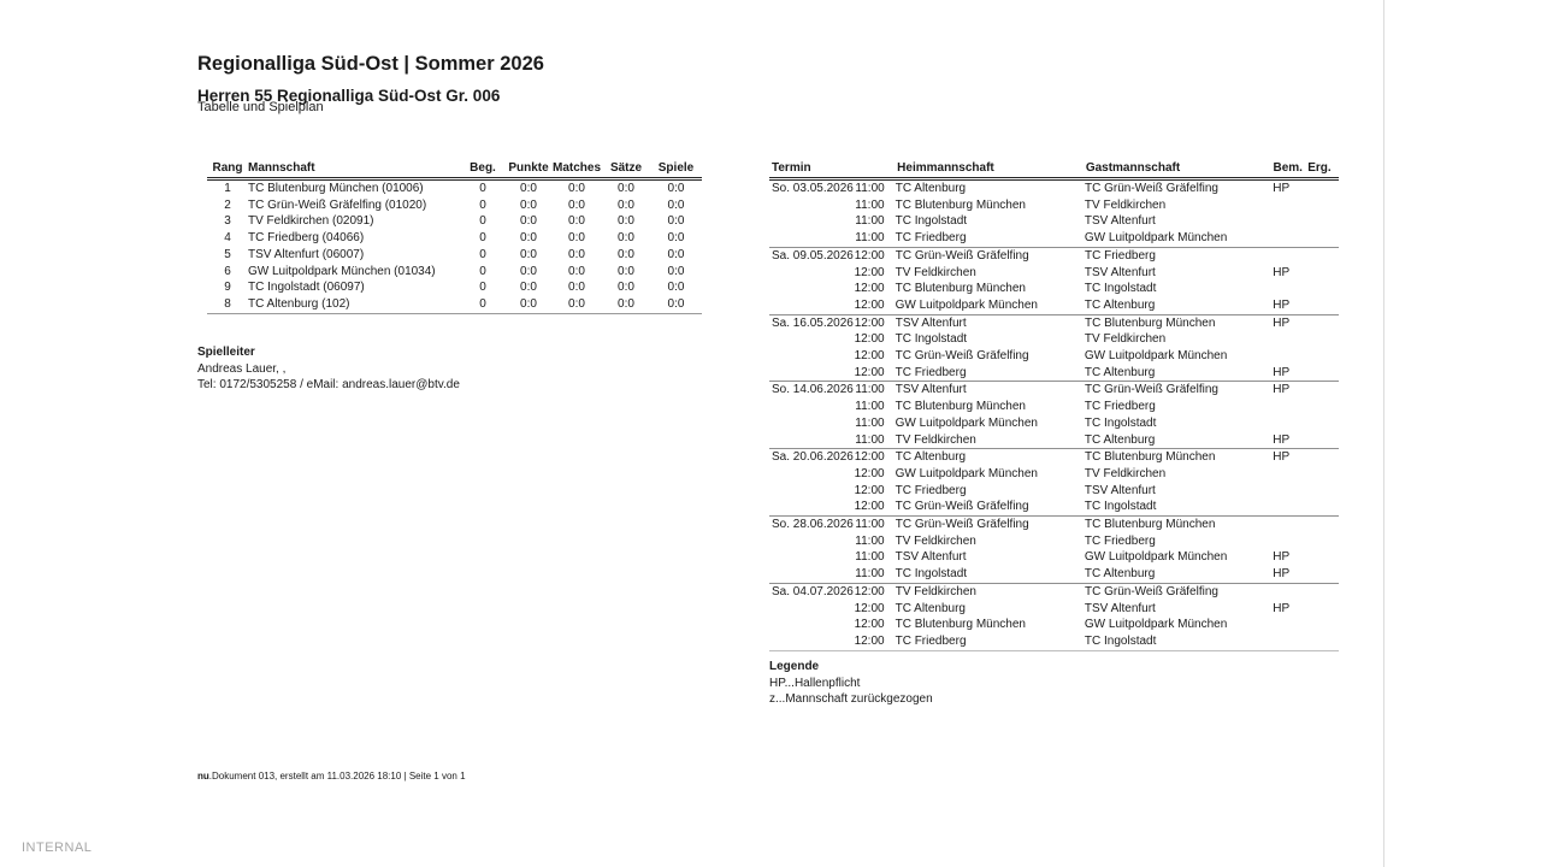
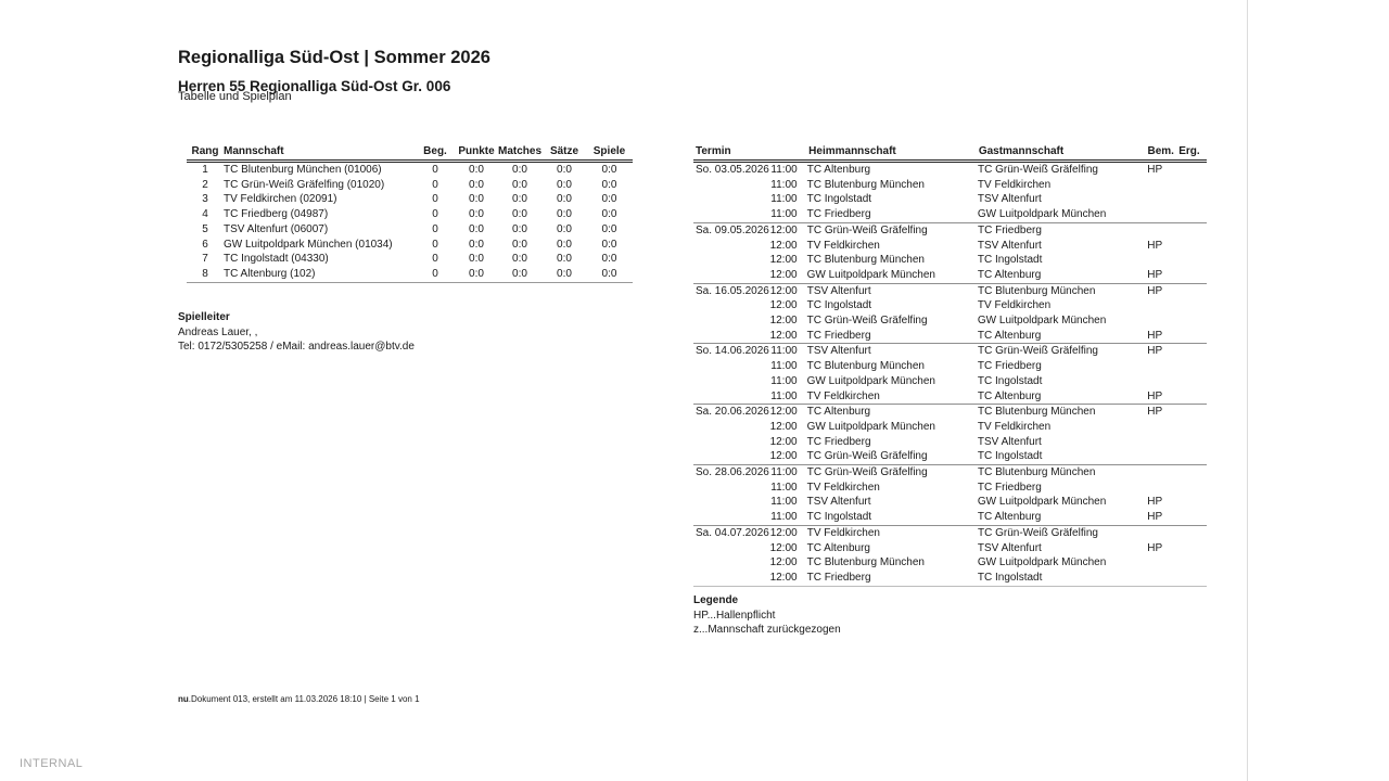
  Regionalliga Süd-Ost | Sommer 2026
  Herren 55 Regionalliga Süd-Ost Gr. 006
  Tabelle und Spielplan
  Rang
  Mannschaft
  Beg.
  Punkte
  Matches
  Sätze
  Spiele
  1
  TC Blutenburg München (01006)
  0
  0:0
  0:0
  0:0
  0:0
  2
  TC Grün-Weiß Gräfelfing (01020)
  0
  0:0
  0:0
  0:0
  0:0
  3
  TV Feldkirchen (02091)
  0
  0:0
  0:0
  0:0
  0:0
  4
- TC Friedberg (04066)
+ TC Friedberg (04987)
  0
  0:0
  0:0
  0:0
  0:0
  5
  TSV Altenfurt (06007)
  0
  0:0
  0:0
  0:0
  0:0
  6
  GW Luitpoldpark München (01034)
  0
  0:0
  0:0
  0:0
  0:0
- 9
+ 7
- TC Ingolstadt (06097)
+ TC Ingolstadt (04330)
  0
  0:0
  0:0
  0:0
  0:0
  8
  TC Altenburg (102)
  0
  0:0
  0:0
  0:0
  0:0
  Spielleiter
  Andreas Lauer, ,
  Tel: 0172/5305258 / eMail: andreas.lauer@btv.de
  Termin
  Heimmannschaft
  Gastmannschaft
  Bem.
  Erg.
  So. 03.05.2026
  11:00
  TC Altenburg
  TC Grün-Weiß Gräfelfing
  HP
  11:00
  TC Blutenburg München
  TV Feldkirchen
  11:00
  TC Ingolstadt
  TSV Altenfurt
  11:00
  TC Friedberg
  GW Luitpoldpark München
  Sa. 09.05.2026
  12:00
  TC Grün-Weiß Gräfelfing
  TC Friedberg
  12:00
  TV Feldkirchen
  TSV Altenfurt
  HP
  12:00
  TC Blutenburg München
  TC Ingolstadt
  12:00
  GW Luitpoldpark München
  TC Altenburg
  HP
  Sa. 16.05.2026
  12:00
  TSV Altenfurt
  TC Blutenburg München
  HP
  12:00
  TC Ingolstadt
  TV Feldkirchen
  12:00
  TC Grün-Weiß Gräfelfing
  GW Luitpoldpark München
  12:00
  TC Friedberg
  TC Altenburg
  HP
  So. 14.06.2026
  11:00
  TSV Altenfurt
  TC Grün-Weiß Gräfelfing
  HP
  11:00
  TC Blutenburg München
  TC Friedberg
  11:00
  GW Luitpoldpark München
  TC Ingolstadt
  11:00
  TV Feldkirchen
  TC Altenburg
  HP
  Sa. 20.06.2026
  12:00
  TC Altenburg
  TC Blutenburg München
  HP
  12:00
  GW Luitpoldpark München
  TV Feldkirchen
  12:00
  TC Friedberg
  TSV Altenfurt
  12:00
  TC Grün-Weiß Gräfelfing
  TC Ingolstadt
  So. 28.06.2026
  11:00
  TC Grün-Weiß Gräfelfing
  TC Blutenburg München
  11:00
  TV Feldkirchen
  TC Friedberg
  11:00
  TSV Altenfurt
  GW Luitpoldpark München
  HP
  11:00
  TC Ingolstadt
  TC Altenburg
  HP
  Sa. 04.07.2026
  12:00
  TV Feldkirchen
  TC Grün-Weiß Gräfelfing
  12:00
  TC Altenburg
  TSV Altenfurt
  HP
  12:00
  TC Blutenburg München
  GW Luitpoldpark München
  12:00
  TC Friedberg
  TC Ingolstadt
  Legende
  HP...Hallenpflicht
  z...Mannschaft zurückgezogen
  nu.Dokument 013, erstellt am 11.03.2026 18:10 | Seite 1 von 1
  INTERNAL
